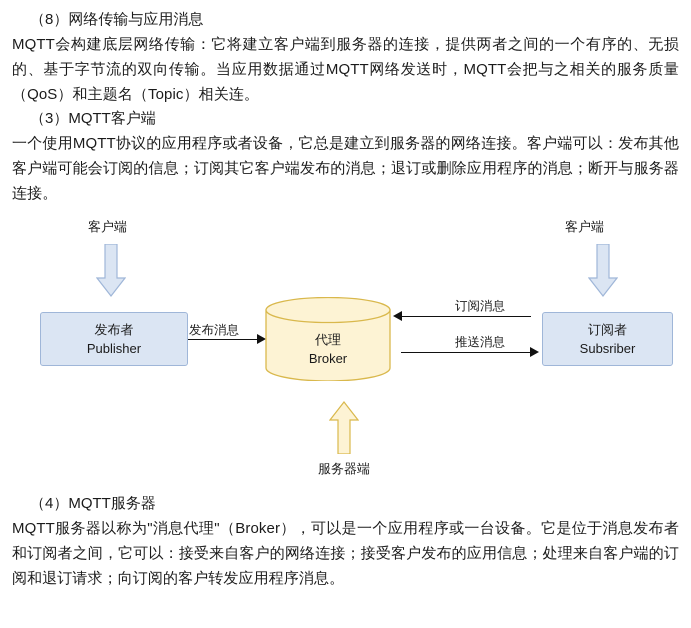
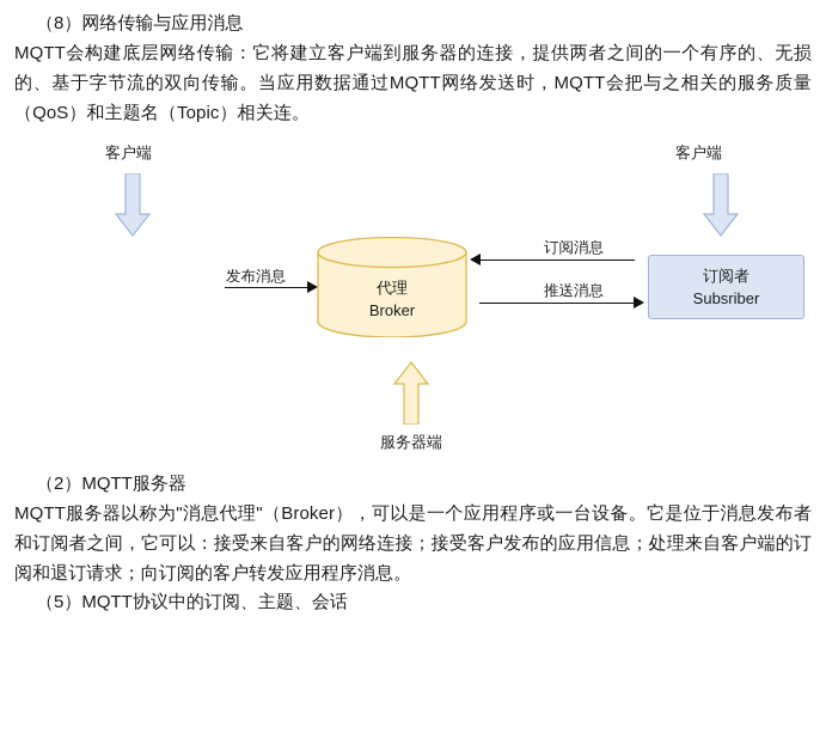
  （8）网络传输与应用消息
  MQTT会构建底层网络传输：它将建立客户端到服务器的连接，提供两者之间的一个有序的、无损的、基于字节流的双向传输。当应用数据通过MQTT网络发送时，MQTT会把与之相关的服务质量（QoS）和主题名（Topic）相关连。
- （3）MQTT客户端
- 一个使用MQTT协议的应用程序或者设备，它总是建立到服务器的网络连接。客户端可以：发布其他客户端可能会订阅的信息；订阅其它客户端发布的消息；退订或删除应用程序的消息；断开与服务器连接。
  客户端
  客户端
- 发布者
- Publisher
  发布消息
  代理
  Broker
  订阅消息
  推送消息
  订阅者
  Subsriber
  服务器端
- （4）MQTT服务器
+ （2）MQTT服务器
  MQTT服务器以称为"消息代理"（Broker），可以是一个应用程序或一台设备。它是位于消息发布者和订阅者之间，它可以：接受来自客户的网络连接；接受客户发布的应用信息；处理来自客户端的订阅和退订请求；向订阅的客户转发应用程序消息。
+ （5）MQTT协议中的订阅、主题、会话
